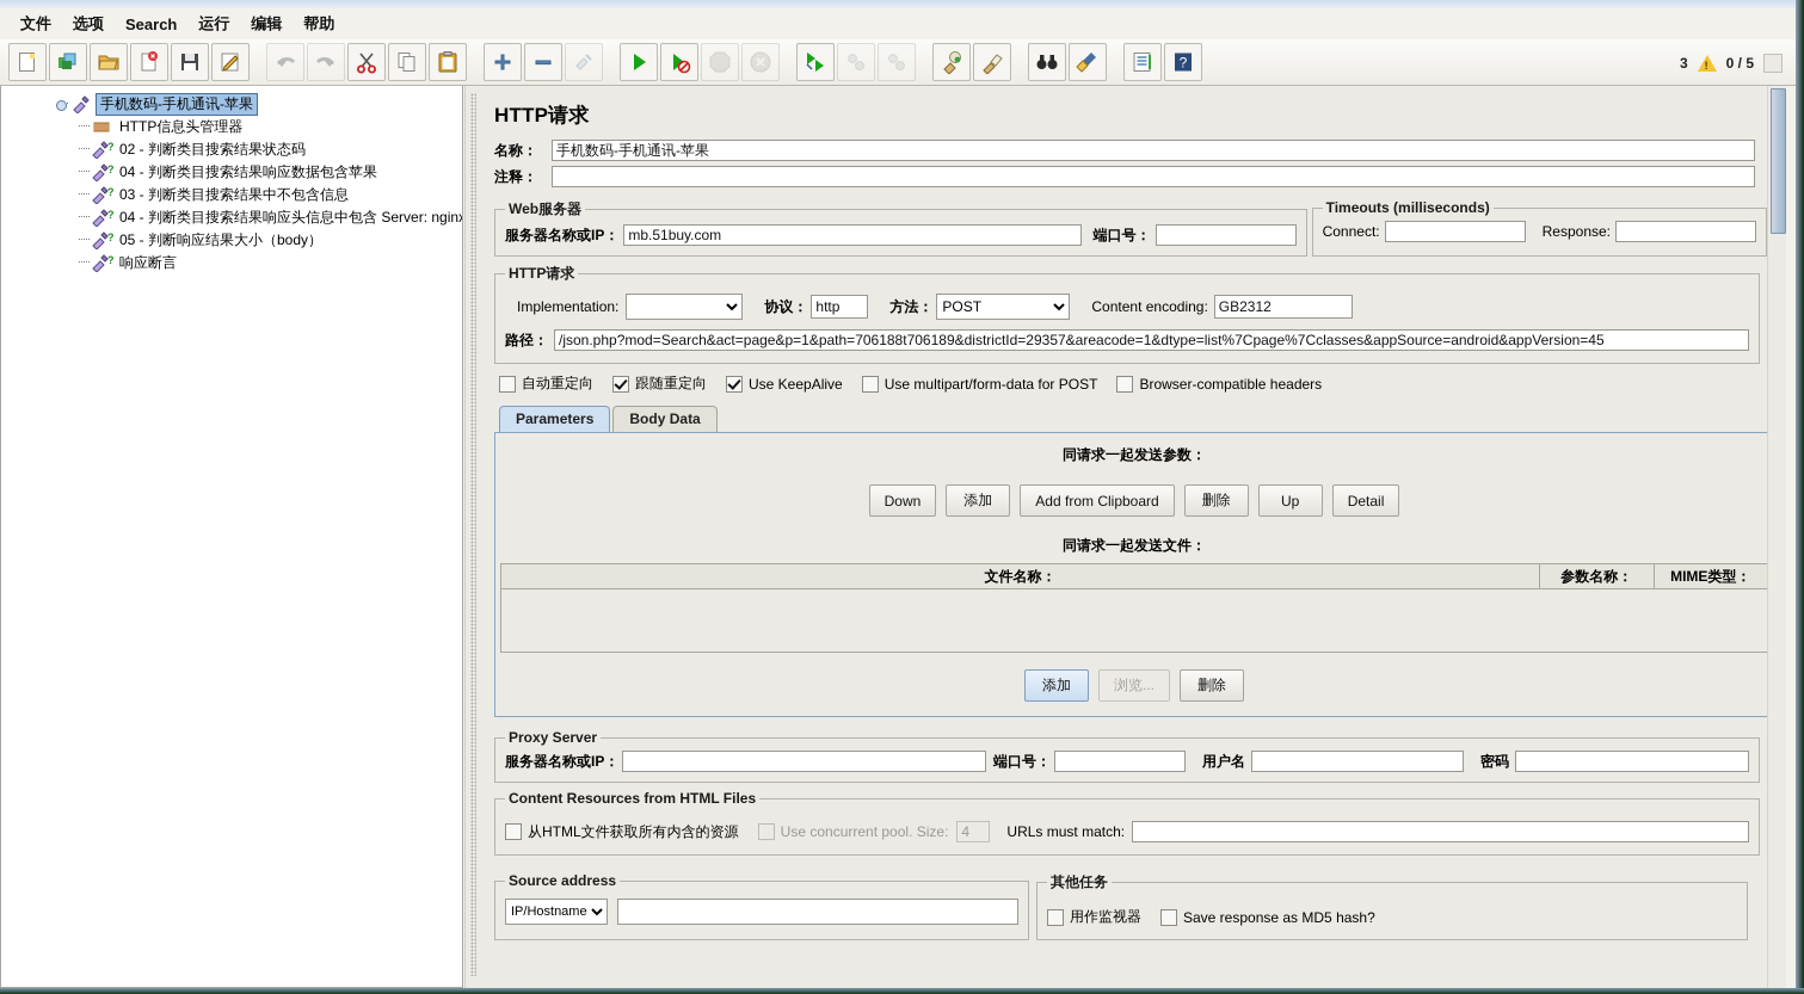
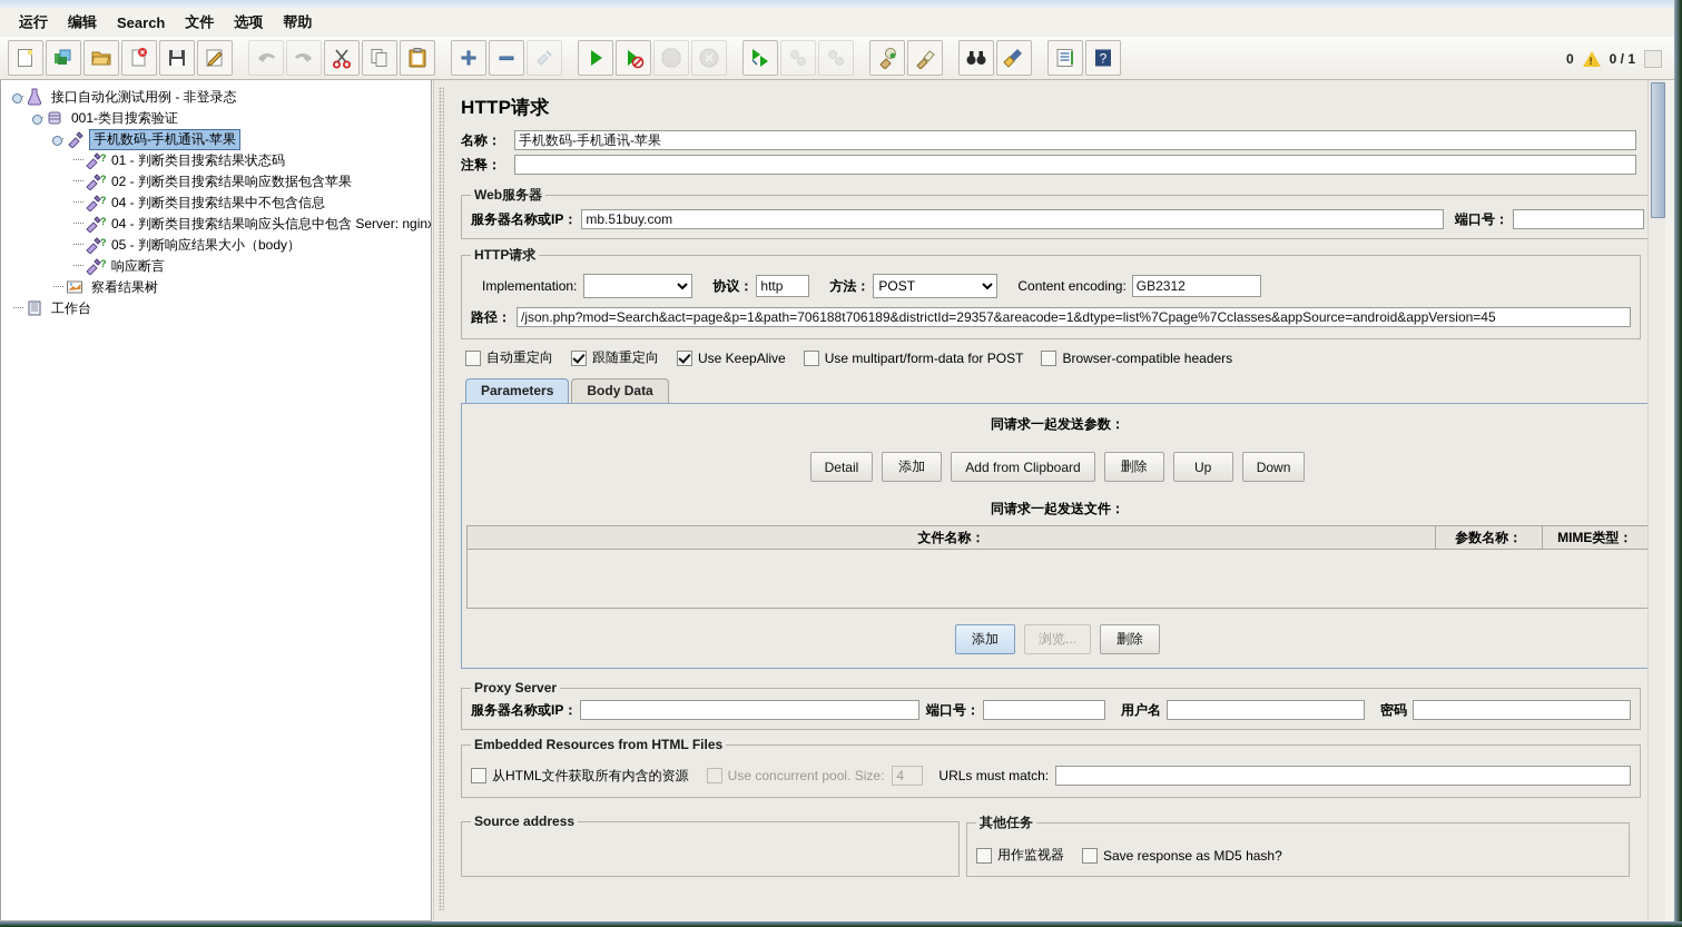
- 文件
+ 运行
- 选项
+ 编辑
  Search
- 运行
+ 文件
- 编辑
+ 选项
  帮助
  ?
- 3
+ 0
- 0 / 5
+ 0 / 1
+ 接口自动化测试用例 - 非登录态
+ 001-类目搜索验证
  手机数码-手机通讯-苹果
- HTTP信息头管理器
  ?
- 02 - 判断类目搜索结果状态码
+ 01 - 判断类目搜索结果状态码
  ?
- 04 - 判断类目搜索结果响应数据包含苹果
+ 02 - 判断类目搜索结果响应数据包含苹果
  ?
- 03 - 判断类目搜索结果中不包含信息
+ 04 - 判断类目搜索结果中不包含信息
  ?
  04 - 判断类目搜索结果响应头信息中包含 Server: ngin
  ?
  05 - 判断响应结果大小（body）
  ?
  响应断言
+ 察看结果树
+ 工作台
  HTTP请求
  名称：
  手机数码-手机通讯-苹果
  注释：
  Web服务器
  服务器名称或IP：
  mb.51buy.com
  端口号：
- Timeouts (milliseconds)
- Connect:
- Response:
  HTTP请求
  Implementation:
  协议：
  http
  方法：
  POST
  Content encoding:
  GB2312
  路径：
  /json.php?mod=Search&act=page&p=1&path=706188t706189&districtId=29357&areacode=1&dtype=list%7Cpage%7Cclasses&appSource=android&appVersion=45
  自动重定向
  跟随重定向
  Use KeepAlive
  Use multipart/form-data for POST
  Browser-compatible headers
  Parameters
  Body Data
  同请求一起发送参数：
- Down
+ Detail
  添加
  Add from Clipboard
  删除
  Up
- Detail
+ Down
  同请求一起发送文件：
  文件名称：	参数名称：	MIME类型：
  添加
  浏览...
  删除
  Proxy Server
  服务器名称或IP：
  端口号：
  用户名
  密码
- Content Resources from HTML Files
+ Embedded Resources from HTML Files
  从HTML文件获取所有内含的资源
  Use concurrent pool. Size:
  4
  URLs must match:
  Source address
- IP/Hostname
  其他任务
  用作监视器
  Save response as MD5 hash?
